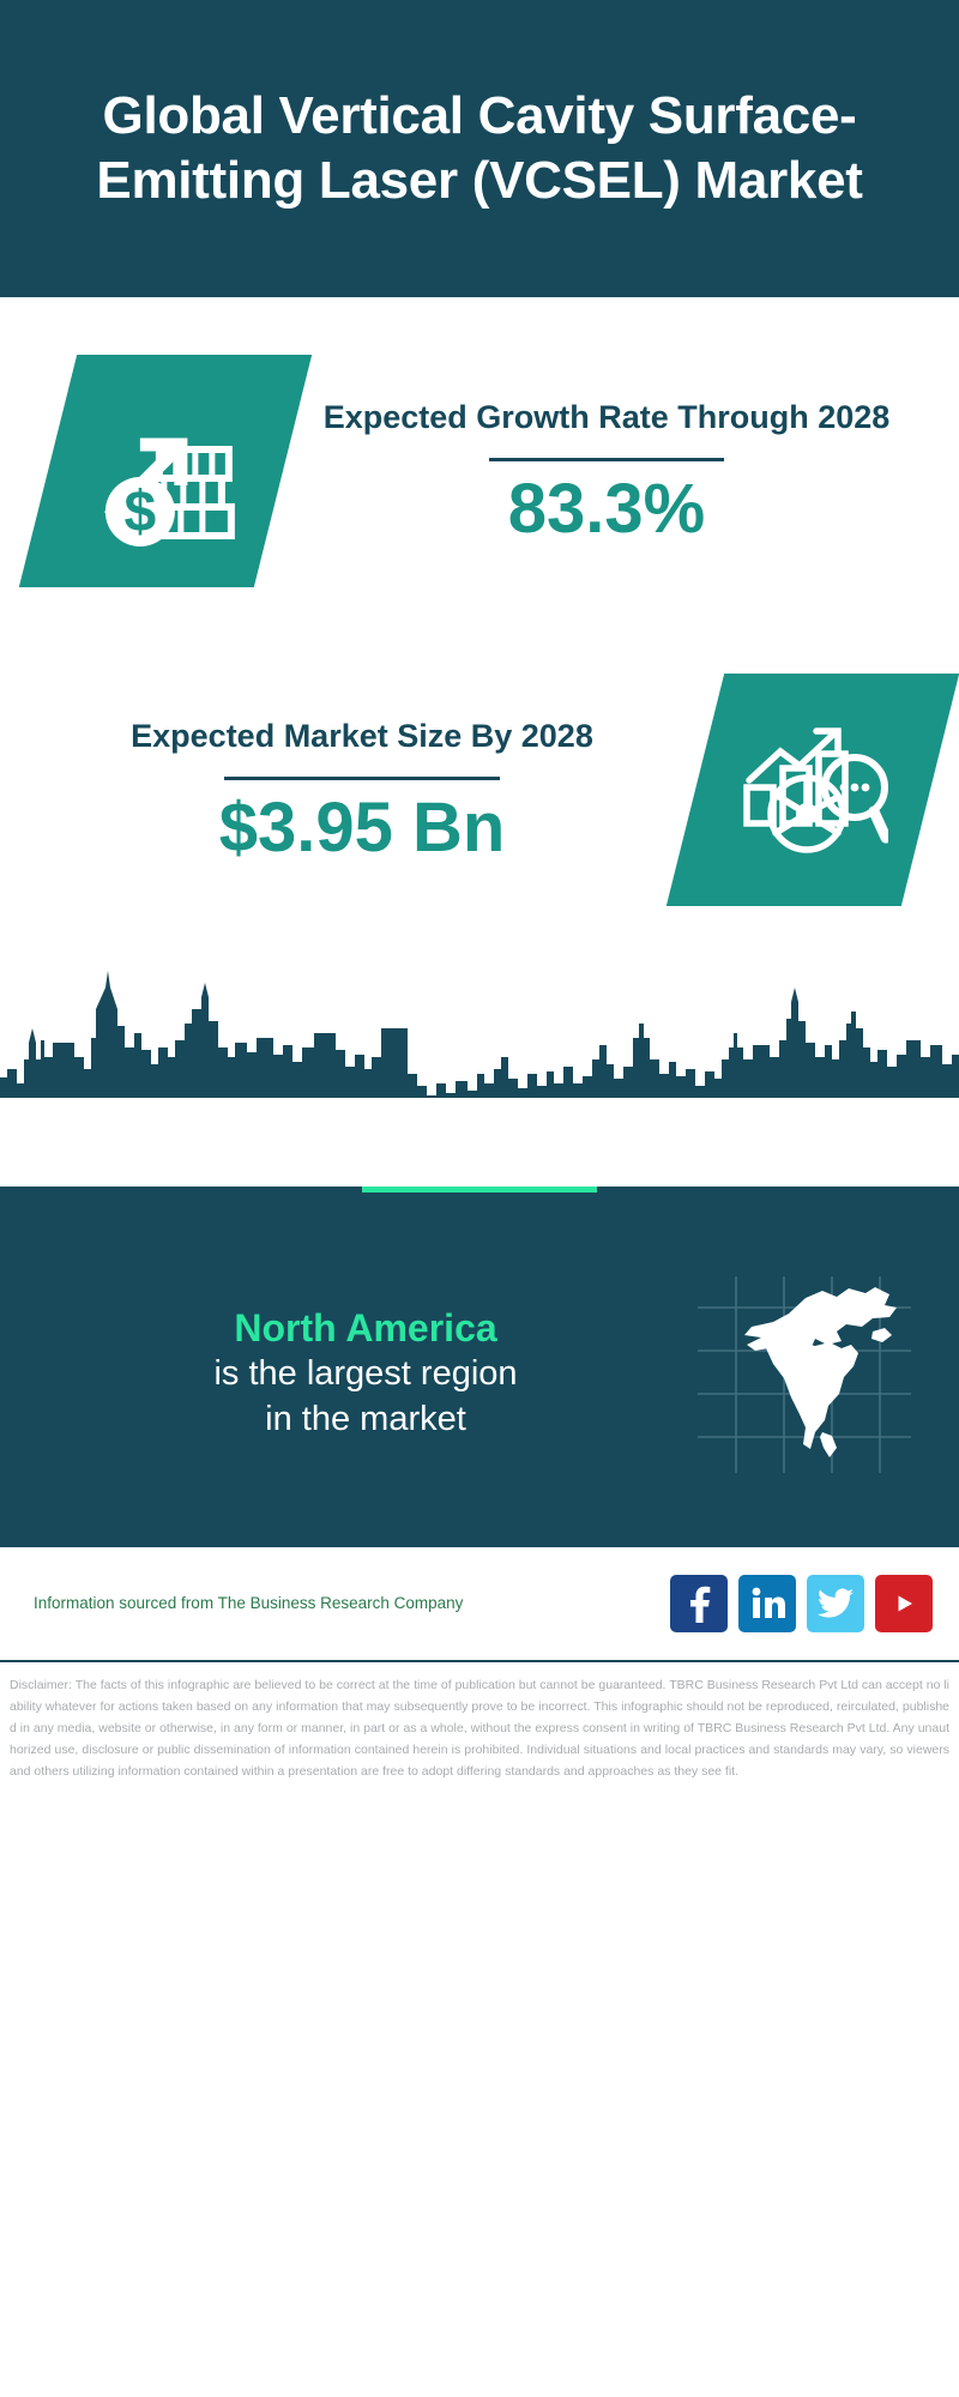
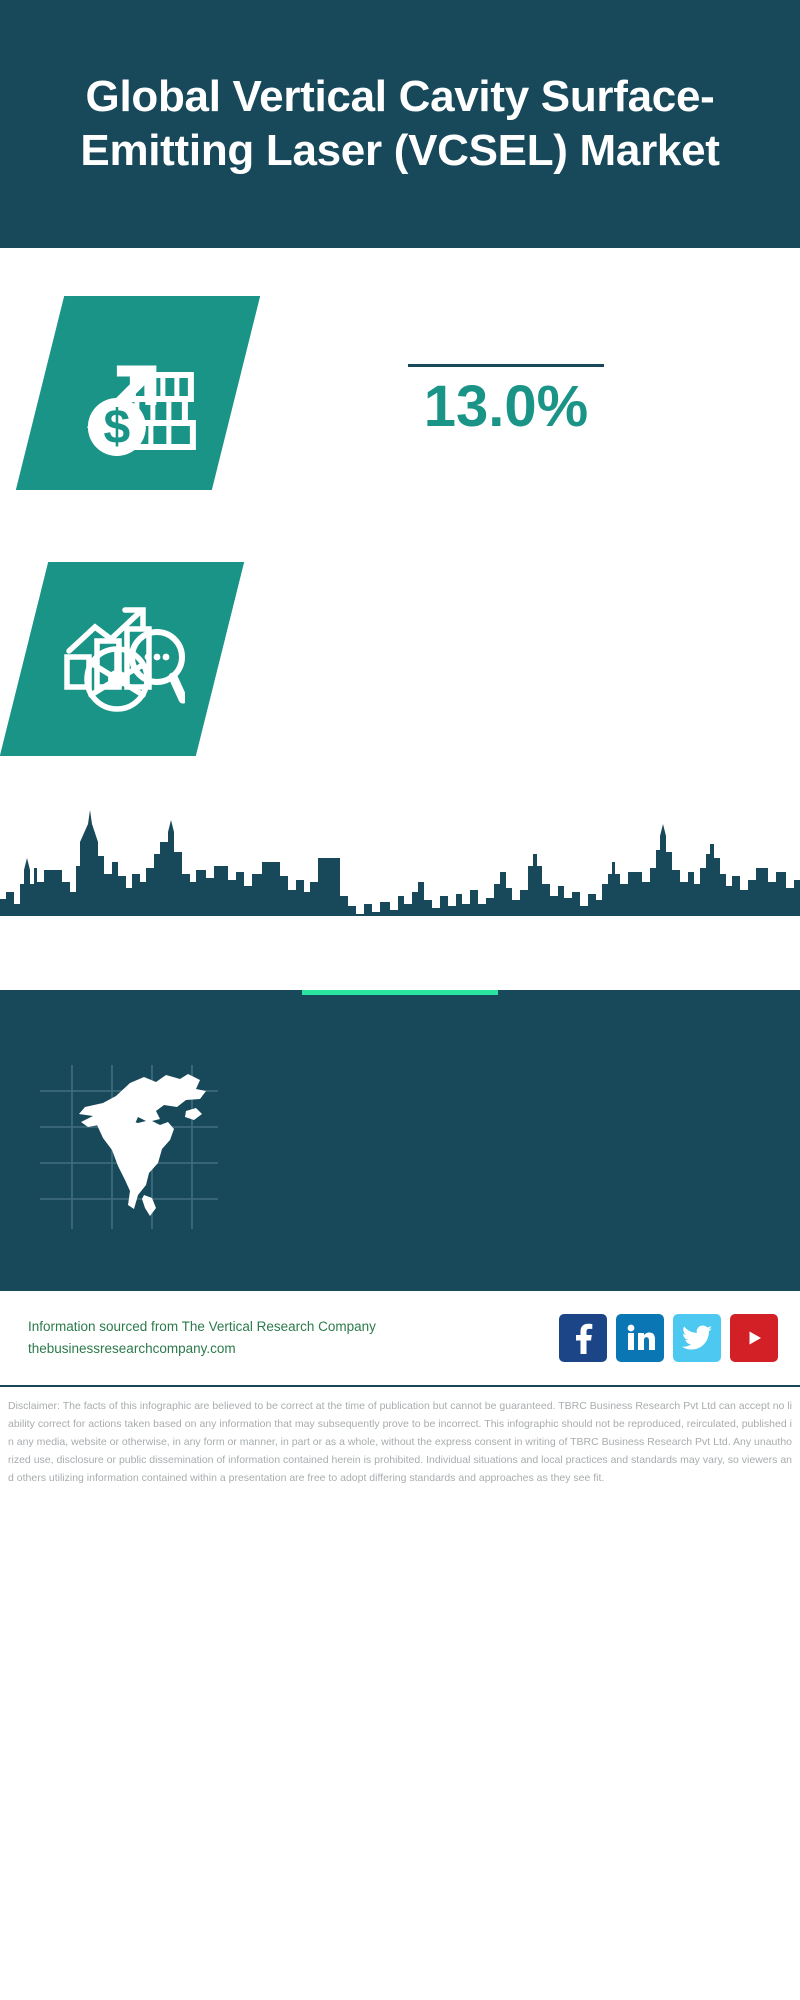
  Global Vertical Cavity Surface-Emitting Laser (VCSEL) Market
- Expected Growth Rate Through 2028
- 83.3%
+ 13.0%
- Expected Market Size By 2028
- $3.95 Bn
- North America
- is the largest region
- in the market
- Information sourced from The Business Research Company
+ Information sourced from The Vertical Research Company
+ thebusinessresearchcompany.com
- Disclaimer: The facts of this infographic are believed to be correct at the time of publication but cannot be guaranteed. TBRC Business Research Pvt Ltd can accept no liability whatever for actions taken based on any information that may subsequently prove to be incorrect. This infographic should not be reproduced, reirculated, published in any media, website or otherwise, in any form or manner, in part or as a whole, without the express consent in writing of TBRC Business Research Pvt Ltd. Any unauthorized use, disclosure or public dissemination of information contained herein is prohibited. Individual situations and local practices and standards may vary, so viewers and others utilizing information contained within a presentation are free to adopt differing standards and approaches as they see fit.
+ Disclaimer: The facts of this infographic are believed to be correct at the time of publication but cannot be guaranteed. TBRC Business Research Pvt Ltd can accept no liability correct for actions taken based on any information that may subsequently prove to be incorrect. This infographic should not be reproduced, reirculated, published in any media, website or otherwise, in any form or manner, in part or as a whole, without the express consent in writing of TBRC Business Research Pvt Ltd. Any unauthorized use, disclosure or public dissemination of information contained herein is prohibited. Individual situations and local practices and standards may vary, so viewers and others utilizing information contained within a presentation are free to adopt differing standards and approaches as they see fit.
